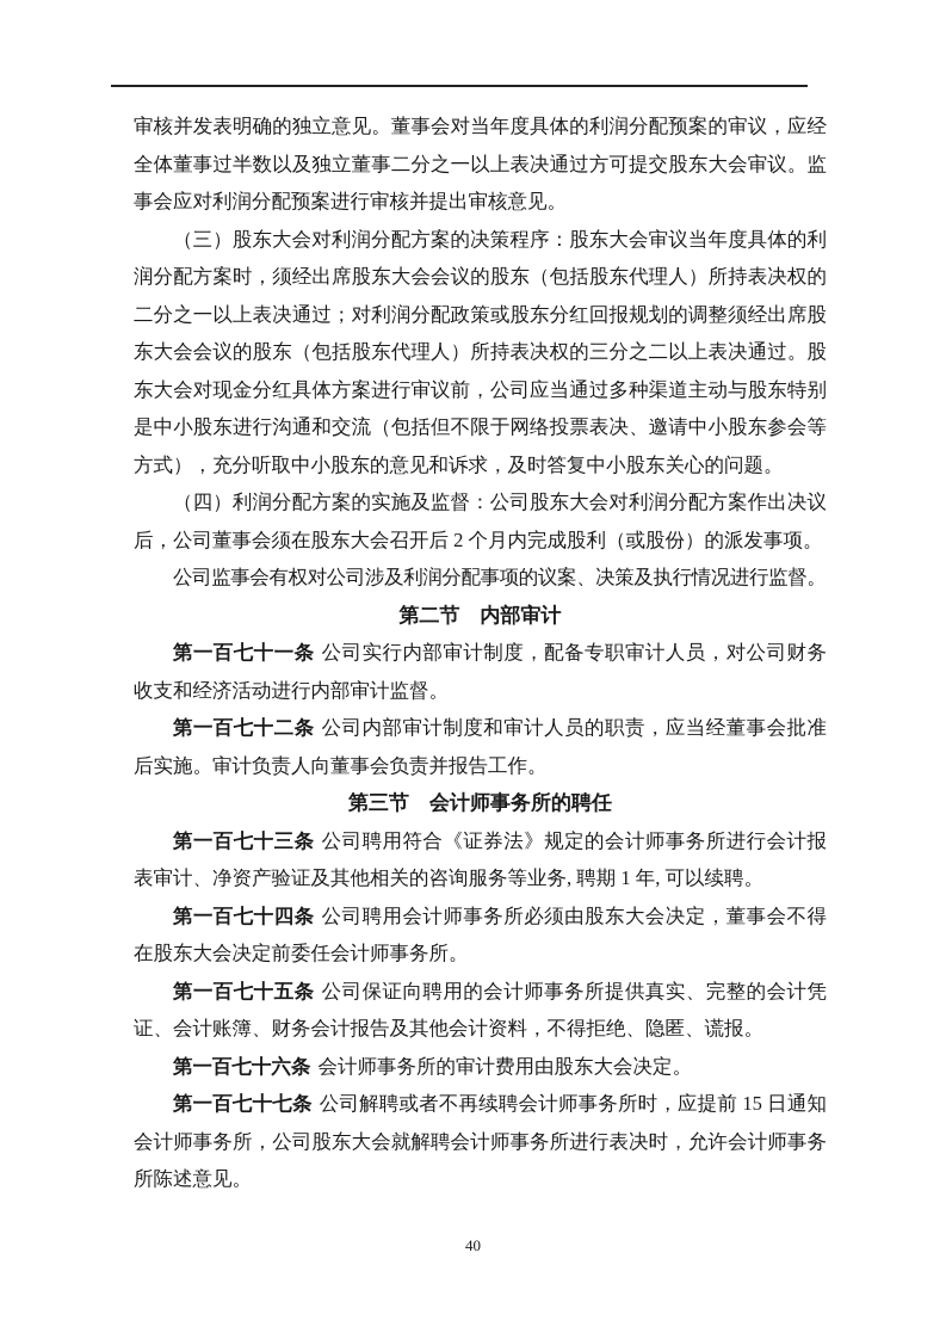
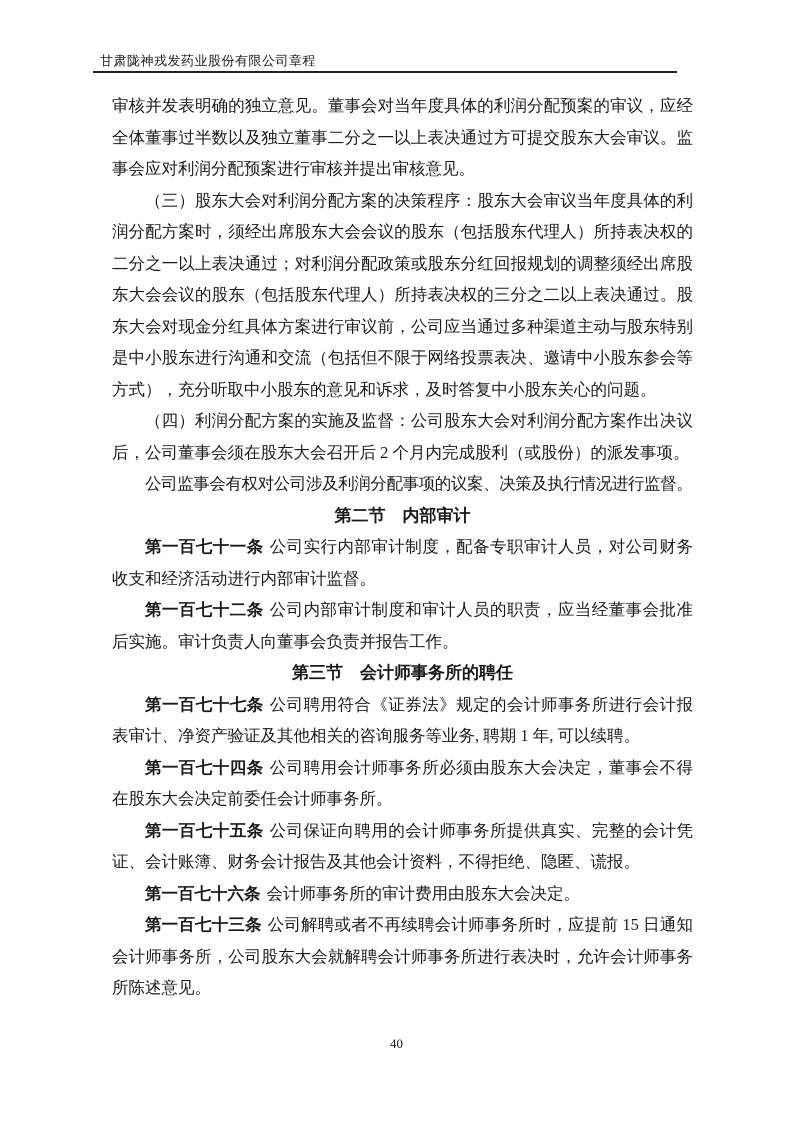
+ 甘肃陇神戎发药业股份有限公司章程
  审核并发表明确的独立意见。董事会对当年度具体的利润分配预案的审议，应经全体董事过半数以及独立董事二分之一以上表决通过方可提交股东大会审议。监事会应对利润分配预案进行审核并提出审核意见。
  （三）股东大会对利润分配方案的决策程序：股东大会审议当年度具体的利润分配方案时，须经出席股东大会会议的股东（包括股东代理人）所持表决权的二分之一以上表决通过；对利润分配政策或股东分红回报规划的调整须经出席股东大会会议的股东（包括股东代理人）所持表决权的三分之二以上表决通过。股东大会对现金分红具体方案进行审议前，公司应当通过多种渠道主动与股东特别是中小股东进行沟通和交流（包括但不限于网络投票表决、邀请中小股东参会等方式），充分听取中小股东的意见和诉求，及时答复中小股东关心的问题。
  （四）利润分配方案的实施及监督：公司股东大会对利润分配方案作出决议后，公司董事会须在股东大会召开后 2 个月内完成股利（或股份）的派发事项。
  公司监事会有权对公司涉及利润分配事项的议案、决策及执行情况进行监督。
  第二节 内部审计
  第一百七十一条 公司实行内部审计制度，配备专职审计人员，对公司财务收支和经济活动进行内部审计监督。
  第一百七十二条 公司内部审计制度和审计人员的职责，应当经董事会批准后实施。审计负责人向董事会负责并报告工作。
  第三节 会计师事务所的聘任
- 第一百七十三条 公司聘用符合《证券法》规定的会计师事务所进行会计报表审计、净资产验证及其他相关的咨询服务等业务, 聘期 1 年, 可以续聘。
+ 第一百七十七条 公司聘用符合《证券法》规定的会计师事务所进行会计报表审计、净资产验证及其他相关的咨询服务等业务, 聘期 1 年, 可以续聘。
  第一百七十四条 公司聘用会计师事务所必须由股东大会决定，董事会不得在股东大会决定前委任会计师事务所。
  第一百七十五条 公司保证向聘用的会计师事务所提供真实、完整的会计凭证、会计账簿、财务会计报告及其他会计资料，不得拒绝、隐匿、谎报。
  第一百七十六条 会计师事务所的审计费用由股东大会决定。
- 第一百七十七条 公司解聘或者不再续聘会计师事务所时，应提前 15 日通知会计师事务所，公司股东大会就解聘会计师事务所进行表决时，允许会计师事务所陈述意见。
+ 第一百七十三条 公司解聘或者不再续聘会计师事务所时，应提前 15 日通知会计师事务所，公司股东大会就解聘会计师事务所进行表决时，允许会计师事务所陈述意见。
  40
